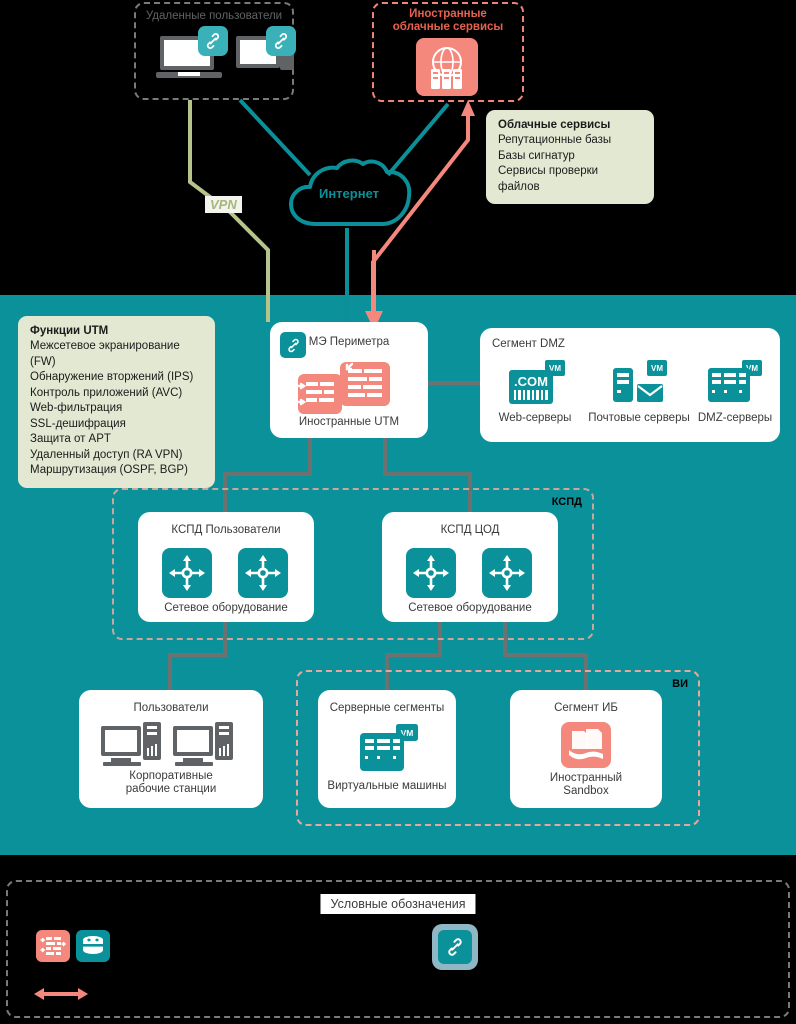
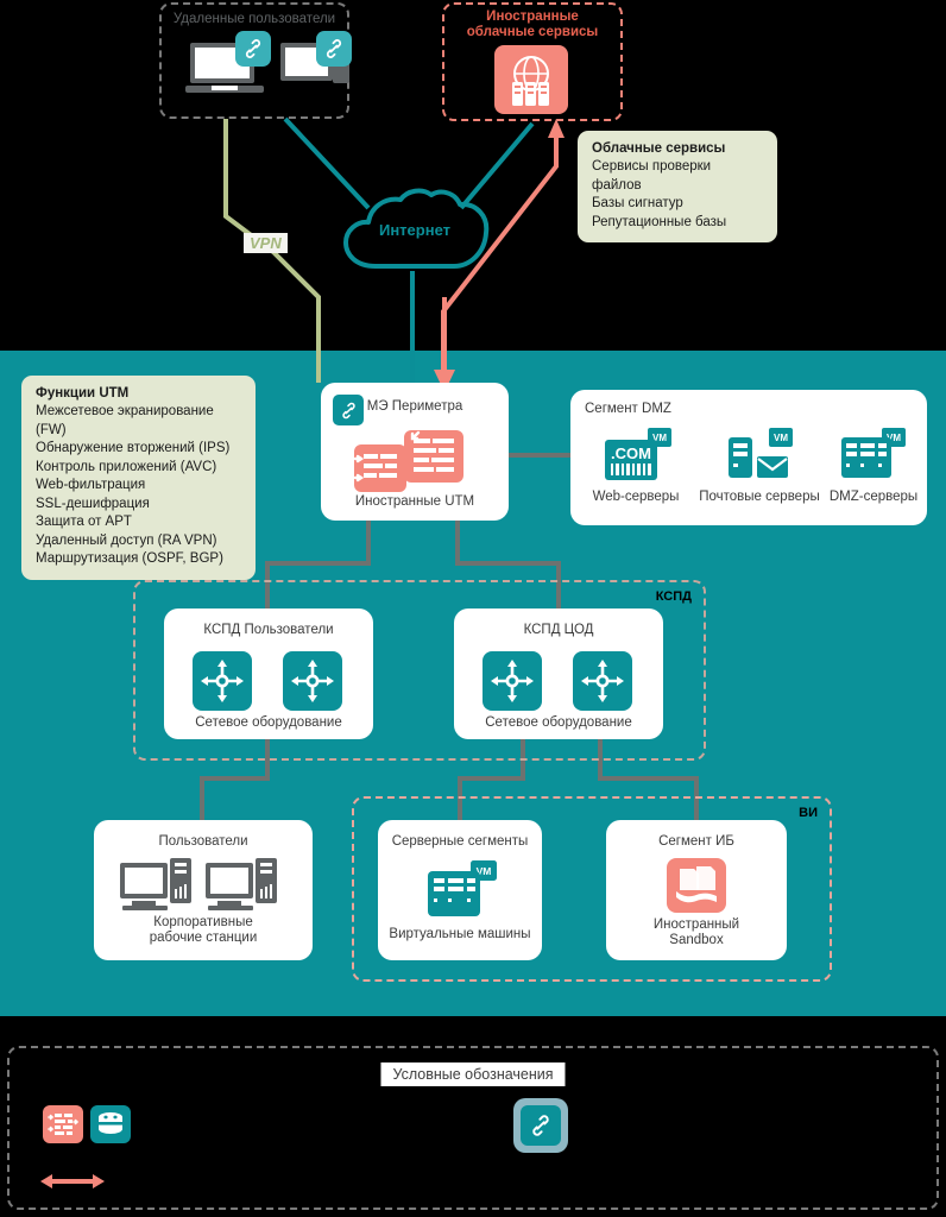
  Удаленные пользователи
  Иностранные
  облачные сервисы
  Интернет
  VPN
  Облачные сервисы
- Репутационные базы
+ Сервисы проверки файлов
  Базы сигнатур
- Сервисы проверки файлов
+ Репутационные базы
  Функции UTM
  Межсетевое экранирование (FW)
  Обнаружение вторжений (IPS)
  Контроль приложений (AVC)
  Web-фильтрация
  SSL-дешифрация
  Защита от APT
  Удаленный доступ (RA VPN)
  Маршрутизация (OSPF, BGP)
  МЭ Периметра
  Иностранные UTM
  Сегмент DMZ
  VM
  .COM
  Web-серверы
  VM
  Почтовые серверы
  VM
  DMZ-серверы
  КСПД
  КСПД Пользователи
  Сетевое оборудование
  КСПД ЦОД
  Сетевое оборудование
  ВИ
  Пользователи
  Корпоративные
  рабочие станции
  Серверные сегменты
  VM
  Виртуальные машины
  Сегмент ИБ
  Иностранный
  Sandbox
  Условные обозначения
